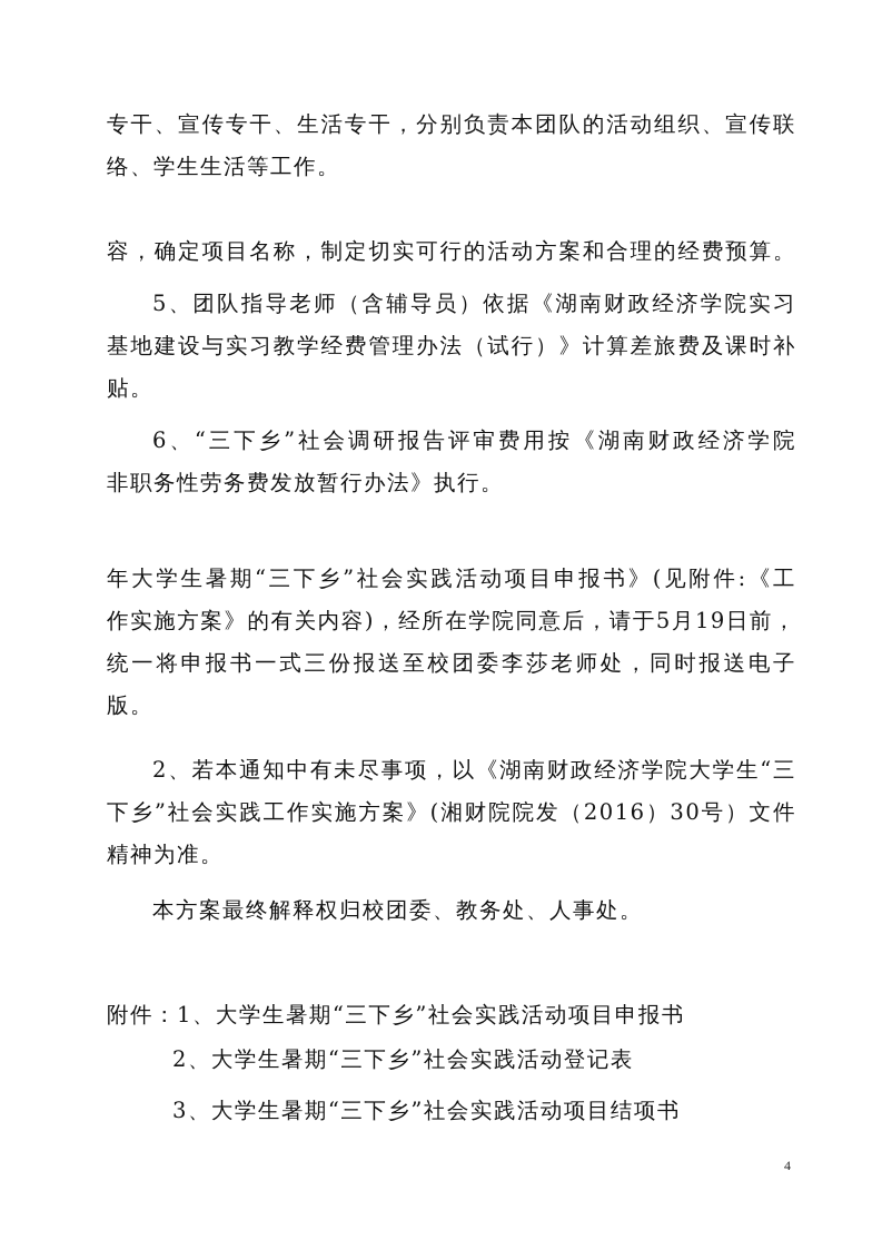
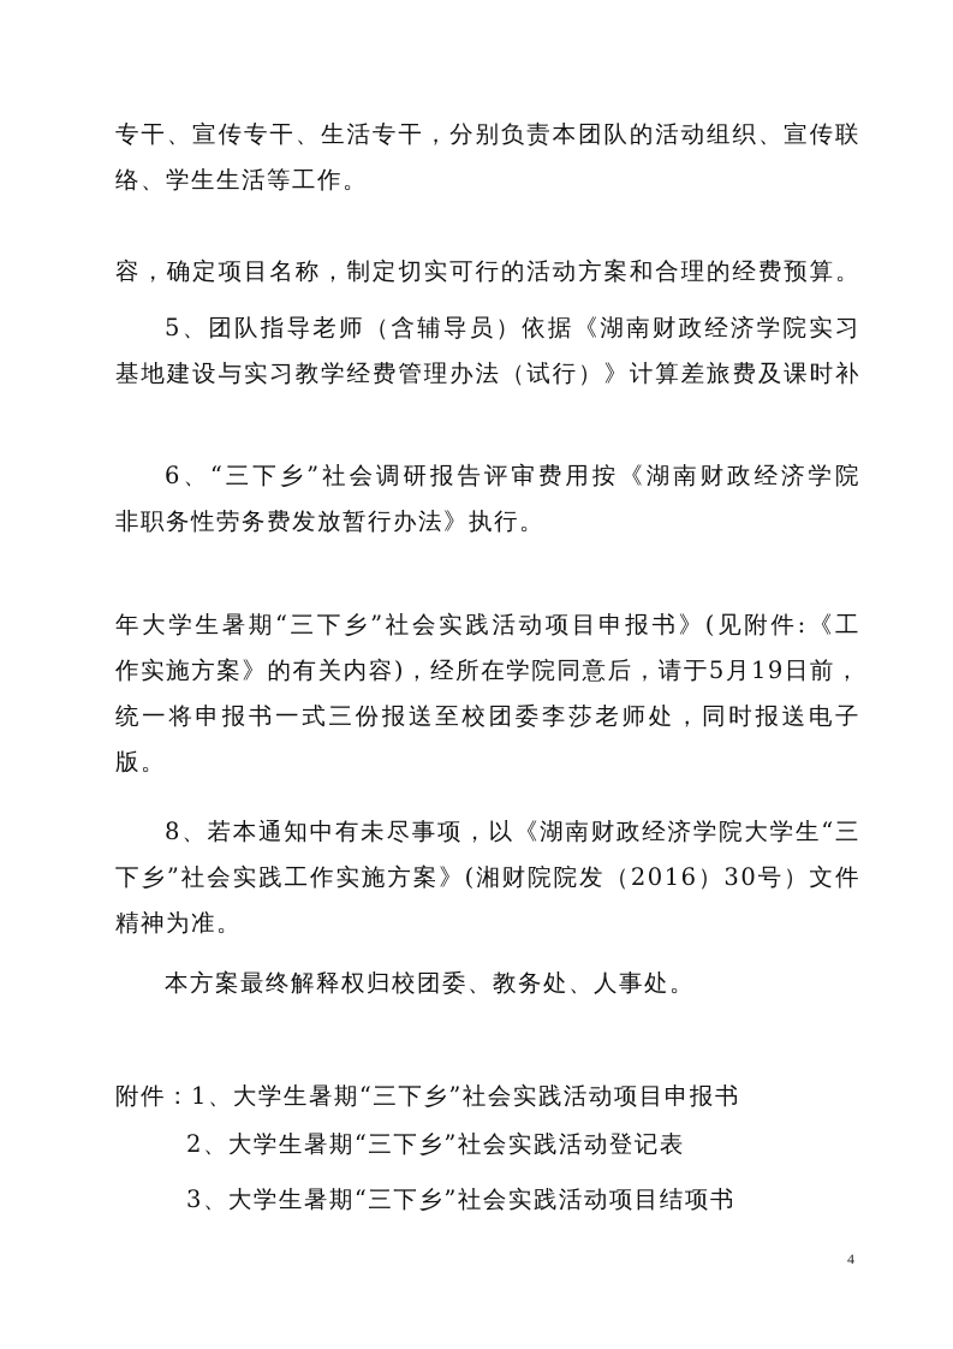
  专干、宣传专干、生活专干，分别负责本团队的活动组织、宣传联
  络、学生生活等工作。
  容，确定项目名称，制定切实可行的活动方案和合理的经费预算。
  5、团队指导老师（含辅导员）依据《湖南财政经济学院实习
  基地建设与实习教学经费管理办法（试行）》计算差旅费及课时补
- 贴。
  6、“三下乡”社会调研报告评审费用按《湖南财政经济学院
  非职务性劳务费发放暂行办法》执行。
  年大学生暑期“三下乡”社会实践活动项目申报书》(见附件:《工
  作实施方案》的有关内容)，经所在学院同意后，请于5月19日前，
  统一将申报书一式三份报送至校团委李莎老师处，同时报送电子
  版。
- 2、若本通知中有未尽事项，以《湖南财政经济学院大学生“三
+ 8、若本通知中有未尽事项，以《湖南财政经济学院大学生“三
  下乡”社会实践工作实施方案》(湘财院院发（2016）30号）文件
  精神为准。
  本方案最终解释权归校团委、教务处、人事处。
  附件：1、大学生暑期“三下乡”社会实践活动项目申报书
  2、大学生暑期“三下乡”社会实践活动登记表
  3、大学生暑期“三下乡”社会实践活动项目结项书
  4
